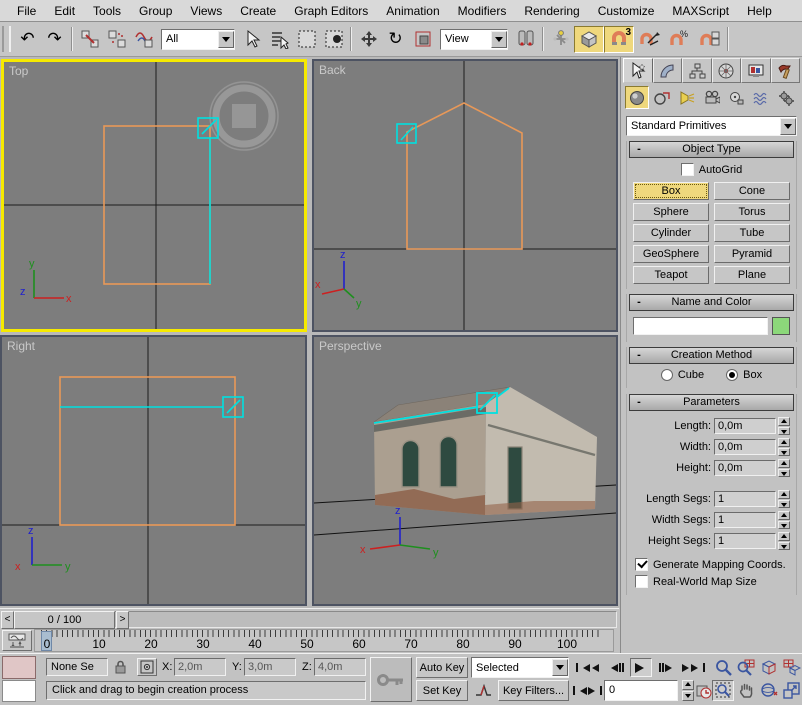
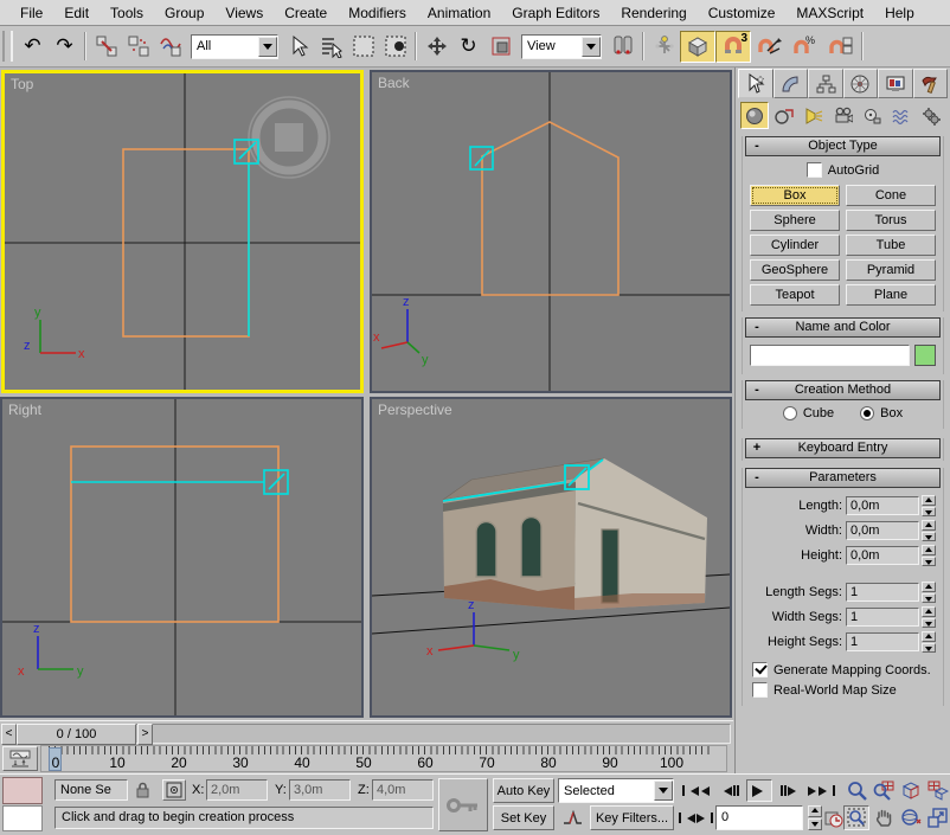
  File
  Edit
  Tools
  Group
  Views
  Create
- Graph Editors
+ Modifiers
  Animation
- Modifiers
+ Graph Editors
  Rendering
  Customize
  MAXScript
  Help
  ↶
  ↷
  All
  ↻
  View
  3
  %
  Top
  y
  x
  z
  Back
  z
  x
  y
  Right
  z
  x
  y
  Perspective
  z
  x
  y
- Standard Primitives
  -
  Object Type
  AutoGrid
  Box
  Cone
  Sphere
  Torus
  Cylinder
  Tube
  GeoSphere
  Pyramid
  Teapot
  Plane
  -
  Name and Color
  -
  Creation Method
  Cube
  Box
+ +
+ Keyboard Entry
  -
  Parameters
  Length:
  0,0m
  Width:
  0,0m
  Height:
  0,0m
  Length Segs:
  1
  Width Segs:
  1
  Height Segs:
  1
  Generate Mapping Coords.
  Real-World Map Size
  <
  0 / 100
  >
  0
  10
  20
  30
  40
  50
  60
  70
  80
  90
  100
  None Se
  X:
  2,0m
  Y:
  3,0m
  Z:
  4,0m
  Auto Key
  Selected
  Click and drag to begin creation process
  Set Key
  Key Filters...
  0
